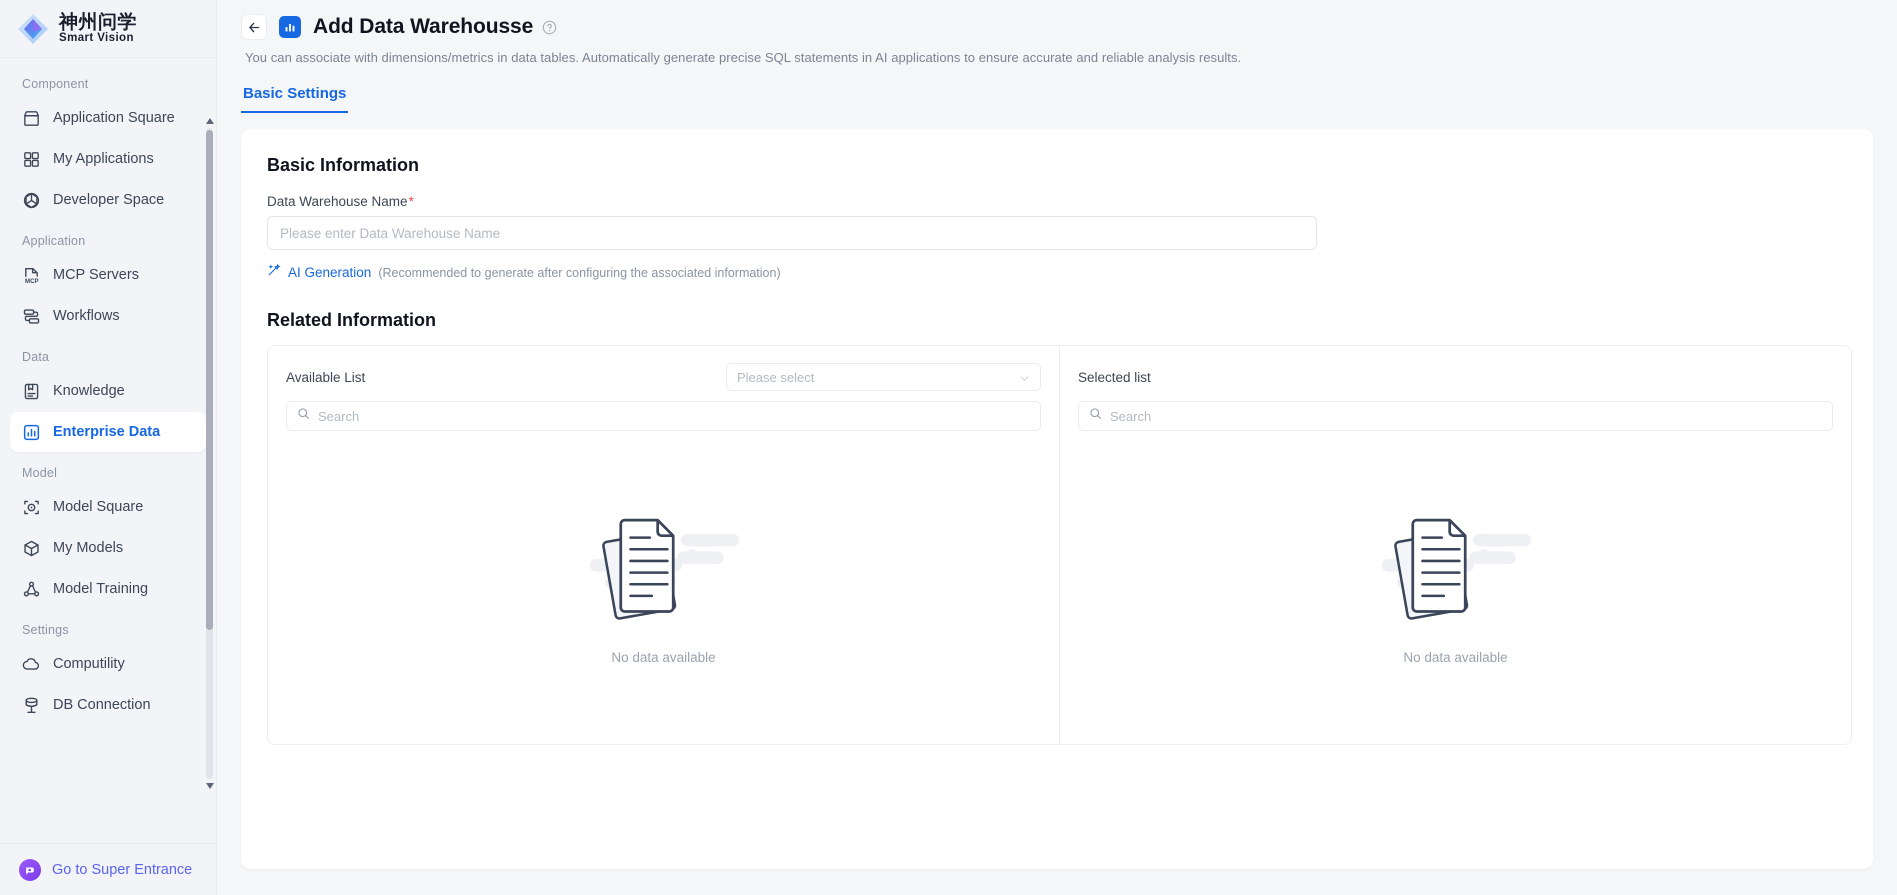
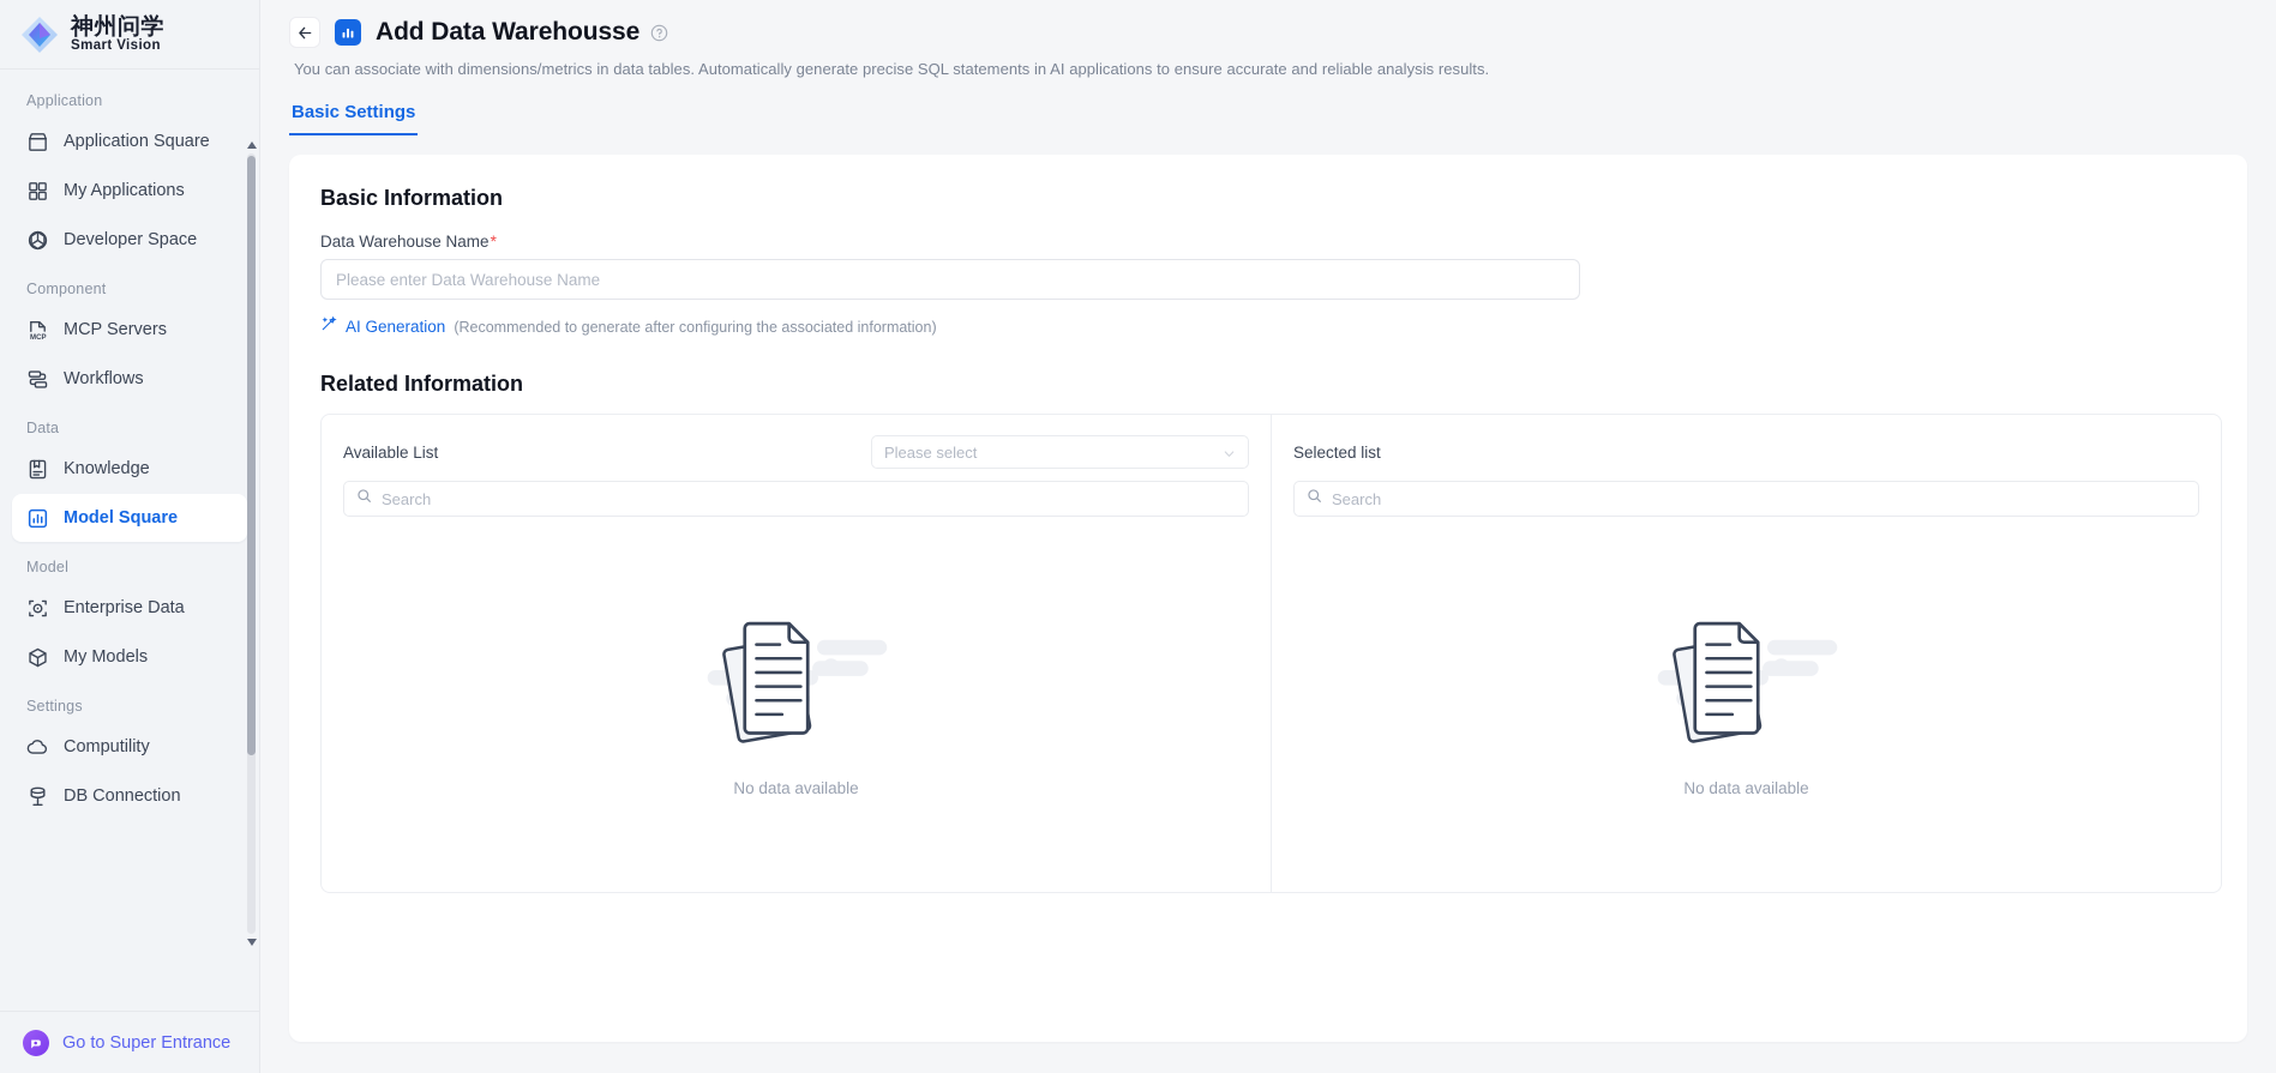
  神州问学
  Smart Vision
- Component
+ Application
  Application Square
  My Applications
  Developer Space
- Application
+ Component
  MCP Servers
  Workflows
  Data
  Knowledge
- Enterprise Data
+ Model Square
  Model
- Model Square
+ Enterprise Data
  My Models
- Model Training
  Settings
  Computility
  DB Connection
  Go to Super Entrance
  Add Data Warehousse
  You can associate with dimensions/metrics in data tables. Automatically generate precise SQL statements in AI applications to ensure accurate and reliable analysis results.
  Basic Settings
  Basic Information
  Data Warehouse Name*
  Please enter Data Warehouse Name
  AI Generation
  (Recommended to generate after configuring the associated information)
  Related Information
  Available List
  Please select
  Search
  No data available
  Selected list
  Search
  No data available
